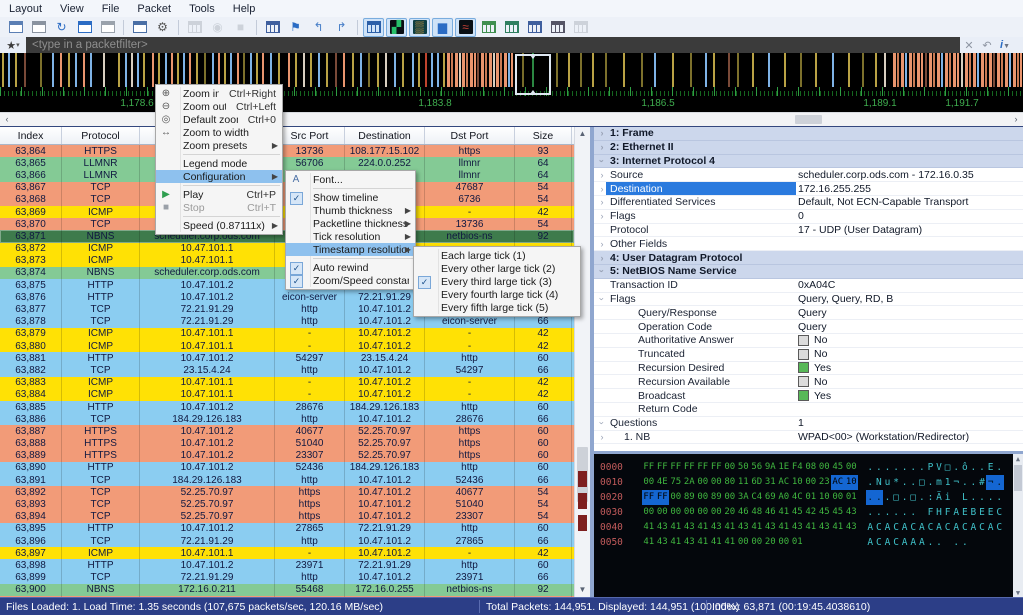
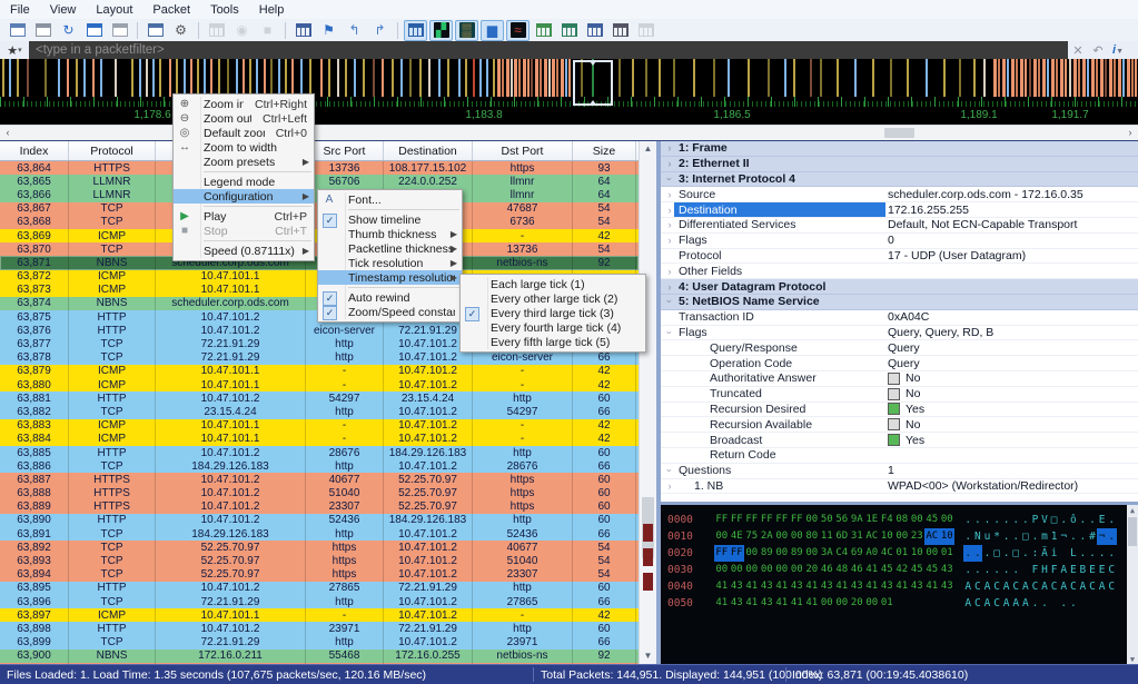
- Layout
+ File
  View
- File
+ Layout
  Packet
  Tools
  Help
  ↻
  ⚙
  ◉
  ■
  ⚑
  ↰
  ↱
  ▞
  ▒
  ▆
  ≈
  ★
  <type in a packetfilter>
  ✕
  ↶
  1,178.6
  1,183.8
  1,186.5
  1,189.1
  1,191.7
  ‹
  ›
  Index
  Protocol
  Src Port
  Destination
  Dst Port
  Size
  63,864
  HTTPS
  13736
  108.177.15.102
  https
  93
  63,865
  LLMNR
  56706
  224.0.0.252
  llmnr
  64
  63,866
  LLMNR
  llmnr
  64
  63,867
  TCP
  47687
  54
  63,868
  TCP
  6736
  54
  63,869
  ICMP
  -
  42
  63,870
  TCP
  13736
  54
  63,871
  NBNS
  scheduler.corp.ods.com
  netbios-ns
  92
  63,872
  ICMP
  10.47.101.1
  63,873
  ICMP
  10.47.101.1
  63,874
  NBNS
  scheduler.corp.ods.com
  63,875
  HTTP
  10.47.101.2
  63,876
  HTTP
  10.47.101.2
  eicon-server
  72.21.91.29
  63,877
  TCP
  72.21.91.29
  http
  10.47.101.2
  63,878
  TCP
  72.21.91.29
  http
  10.47.101.2
  eicon-server
  66
  63,879
  ICMP
  10.47.101.1
  -
  10.47.101.2
  -
  42
  63,880
  ICMP
  10.47.101.1
  -
  10.47.101.2
  -
  42
  63,881
  HTTP
  10.47.101.2
  54297
  23.15.4.24
  http
  60
  63,882
  TCP
  23.15.4.24
  http
  10.47.101.2
  54297
  66
  63,883
  ICMP
  10.47.101.1
  -
  10.47.101.2
  -
  42
  63,884
  ICMP
  10.47.101.1
  -
  10.47.101.2
  -
  42
  63,885
  HTTP
  10.47.101.2
  28676
  184.29.126.183
  http
  60
  63,886
  TCP
  184.29.126.183
  http
  10.47.101.2
  28676
  66
  63,887
  HTTPS
  10.47.101.2
  40677
  52.25.70.97
  https
  60
  63,888
  HTTPS
  10.47.101.2
  51040
  52.25.70.97
  https
  60
  63,889
  HTTPS
  10.47.101.2
  23307
  52.25.70.97
  https
  60
  63,890
  HTTP
  10.47.101.2
  52436
  184.29.126.183
  http
  60
  63,891
  TCP
  184.29.126.183
  http
  10.47.101.2
  52436
  66
  63,892
  TCP
  52.25.70.97
  https
  10.47.101.2
  40677
  54
  63,893
  TCP
  52.25.70.97
  https
  10.47.101.2
  51040
  54
  63,894
  TCP
  52.25.70.97
  https
  10.47.101.2
  23307
  54
  63,895
  HTTP
  10.47.101.2
  27865
  72.21.91.29
  http
  60
  63,896
  TCP
  72.21.91.29
  http
  10.47.101.2
  27865
  66
  63,897
  ICMP
  10.47.101.1
  -
  10.47.101.2
  -
  42
  63,898
  HTTP
  10.47.101.2
  23971
  72.21.91.29
  http
  60
  63,899
  TCP
  72.21.91.29
  http
  10.47.101.2
  23971
  66
  63,900
  NBNS
  172.16.0.211
  55468
  172.16.0.255
  netbios-ns
  92
  ▲
  ▼
  ›
  1: Frame
  ›
  2: Ethernet II
  3: Internet Protocol 4
  ›
  Source
  scheduler.corp.ods.com - 172.16.0.35
  ›
  Destination
  172.16.255.255
  ›
  Differentiated Services
  Default, Not ECN-Capable Transport
  ›
  Flags
  0
  Protocol
  17 - UDP (User Datagram)
  ›
  Other Fields
  ›
  4: User Datagram Protocol
  5: NetBIOS Name Service
  Transaction ID
  0xA04C
  Flags
  Query, Query, RD, B
  Query/Response
  Query
  Operation Code
  Query
  Authoritative Answer
  No
  Truncated
  No
  Recursion Desired
  Yes
  Recursion Available
  No
  Broadcast
  Yes
  Return Code
  Questions
  1
  ›
  1. NB
  WPAD<00> (Workstation/Redirector)
  ▲
  ▼
  0000
  FF FF FF FF FF FF 00 50 56 9A 1E F4 08 00 45 00
  . . . . . . . P V □ . ô . . E .
  0010
  00 4E 75 2A 00 00 80 11 6D 31 AC 10 00 23 AC 10
  . N u * . . □ . m 1 ¬ . . # ¬ .
  0020
  FF FF 00 89 00 89 00 3A C4 69 A0 4C 01 10 00 01
  . . . □ . □ . : Ä i L . . . .
  0030
  00 00 00 00 00 00 20 46 48 46 41 45 42 45 45 43
  . . . . . . F H F A E B E E C
  0040
  41 43 41 43 41 43 41 43 41 43 41 43 41 43 41 43
  A C A C A C A C A C A C A C A C
  0050
  41 43 41 43 41 41 41 00 00 20 00 01
  A C A C A A A . . . .
  Files Loaded: 1. Load Time: 1.35 seconds (107,675 packets/sec, 120.16 MB/sec)
  Total Packets: 144,951. Displayed: 144,951 (100.00%)
  Index: 63,871 (00:19:45.4038610)
  ⊕
  Zoom in
  Ctrl+Right
  ⊖
  Zoom out
  Ctrl+Left
  ◎
  Default zoo
  Ctrl+0
  ↔
  Zoom to width
  Zoom presets
  ▶
  Legend mode
  Configuration
  ▶
  ▶
  Play
  Ctrl+P
  ■
  Stop
  Ctrl+T
  Speed (0.87111x)
  ▶
  A
  Font...
  ✓
  Show timeline
  Thumb thickness
  ▶
  Packetline thickness
  ▶
  Tick resolution
  ▶
  Timestamp resolutio
  ▶
  ✓
  Auto rewind
  ✓
  Zoom/Speed consta
  Each large tick (1)
  Every other large tick (2)
  ✓
  Every third large tick (3)
  Every fourth large tick (4)
  Every fifth large tick (5)
